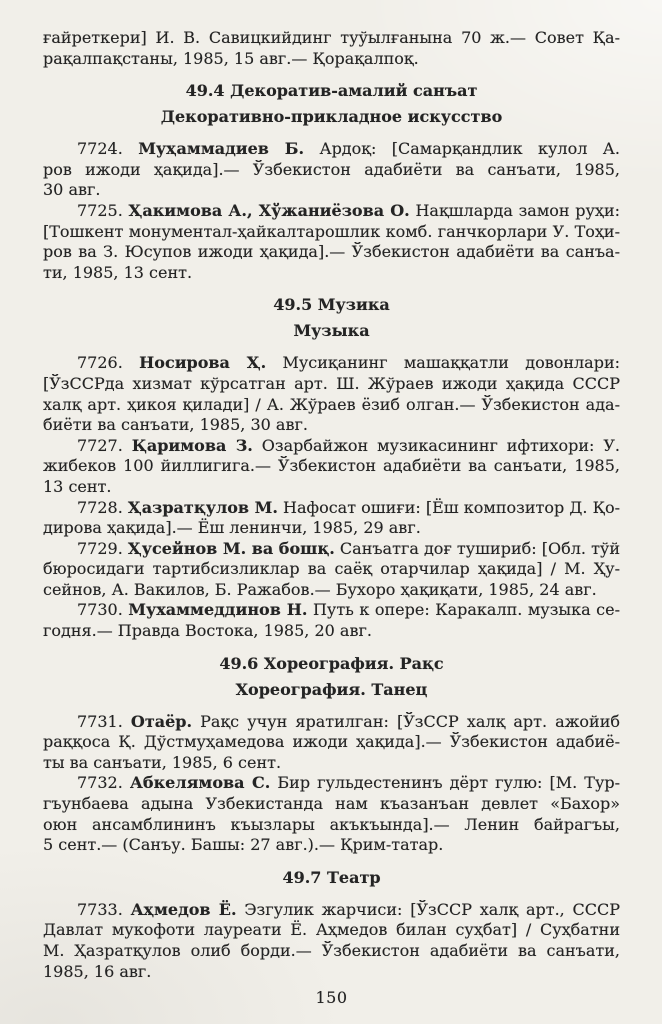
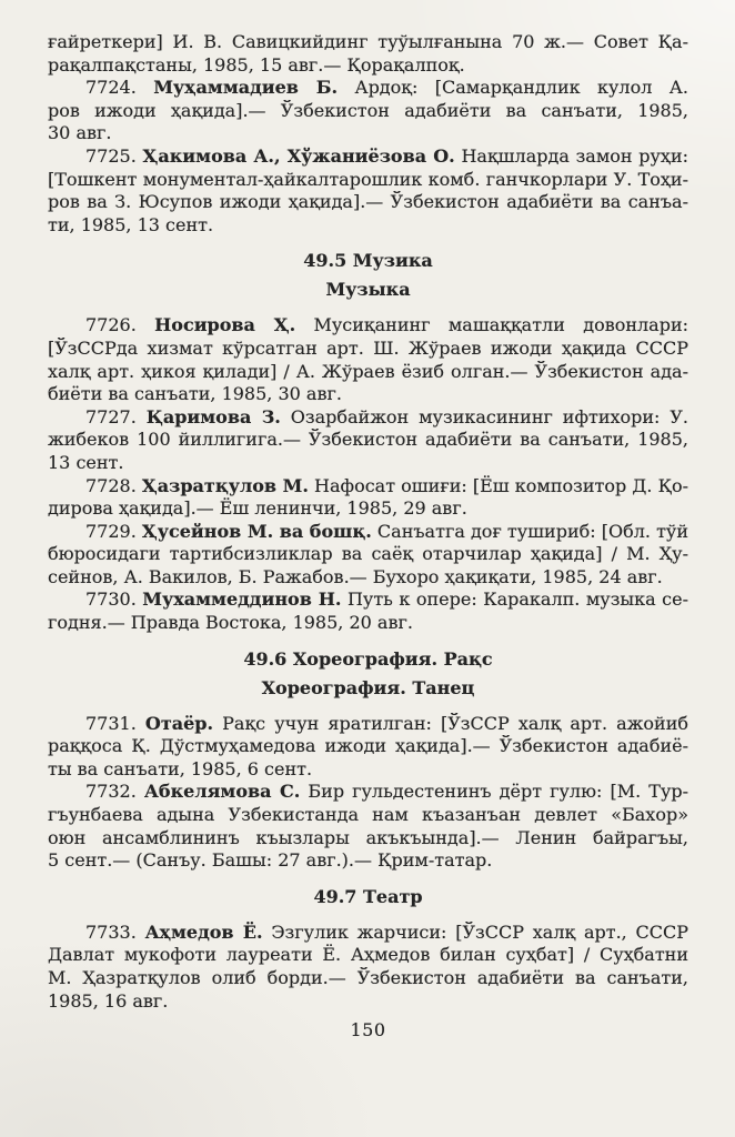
  ғайреткери] И. В. Савицкийдинг туўылғанына 70 ж.— Совет Қа-
  рақалпақстаны, 1985, 15 авг.— Қорақалпоқ.
- 49.4 Декоратив-амалий санъат
- Декоративно-прикладное искусство
  7724. Муҳаммадиев Б. Ардоқ: [Самарқандлик кулол А.
  ров ижоди ҳақида].— Ўзбекистон адабиёти ва санъати, 1985,
  30 авг.
  7725. Ҳакимова А., Хўжаниёзова О. Нақшларда замон руҳи:
  [Тошкент монументал-ҳайкалтарошлик комб. ганчкорлари У. Тоҳи-
  ров ва З. Юсупов ижоди ҳақида].— Ўзбекистон адабиёти ва санъа-
  ти, 1985, 13 сент.
  49.5 Музика
  Музыка
  7726. Носирова Ҳ. Мусиқанинг машаққатли довонлари:
  [ЎзССРда хизмат кўрсатган арт. Ш. Жўраев ижоди ҳақида СССР
  халқ арт. ҳикоя қилади] / А. Жўраев ёзиб олган.— Ўзбекистон ада-
  биёти ва санъати, 1985, 30 авг.
  7727. Қаримова З. Озарбайжон музикасининг ифтихори: У.
  жибеков 100 йиллигига.— Ўзбекистон адабиёти ва санъати, 1985,
  13 сент.
  7728. Ҳазратқулов М. Нафосат ошиғи: [Ёш композитор Д. Қо-
  дирова ҳақида].— Ёш ленинчи, 1985, 29 авг.
  7729. Ҳусейнов М. ва бошқ. Санъатга доғ тушириб: [Обл. тўй
  бюросидаги тартибсизликлар ва саёқ отарчилар ҳақида] / М. Ҳу-
  сейнов, А. Вакилов, Б. Ражабов.— Бухоро ҳақиқати, 1985, 24 авг.
  7730. Мухаммеддинов Н. Путь к опере: Каракалп. музыка се-
  годня.— Правда Востока, 1985, 20 авг.
  49.6 Хореография. Рақс
  Хореография. Танец
  7731. Отаёр. Рақс учун яратилган: [ЎзССР халқ арт. ажойиб
  раққоса Қ. Дўстмуҳамедова ижоди ҳақида].— Ўзбекистон адабиё-
  ты ва санъати, 1985, 6 сент.
  7732. Абкелямова С. Бир гульдестенинъ дёрт гулю: [М. Тур-
  гъунбаева адына Узбекистанда нам къазанъан девлет «Бахор»
  оюн ансамблининъ къызлары акъкъында].— Ленин байрагъы,
  5 сент.— (Санъу. Башы: 27 авг.).— Қрим-татар.
  49.7 Театр
  7733. Аҳмедов Ё. Эзгулик жарчиси: [ЎзССР халқ арт., СССР
  Давлат мукофоти лауреати Ё. Аҳмедов билан суҳбат] / Суҳбатни
  М. Ҳазратқулов олиб борди.— Ўзбекистон адабиёти ва санъати,
  1985, 16 авг.
  150
